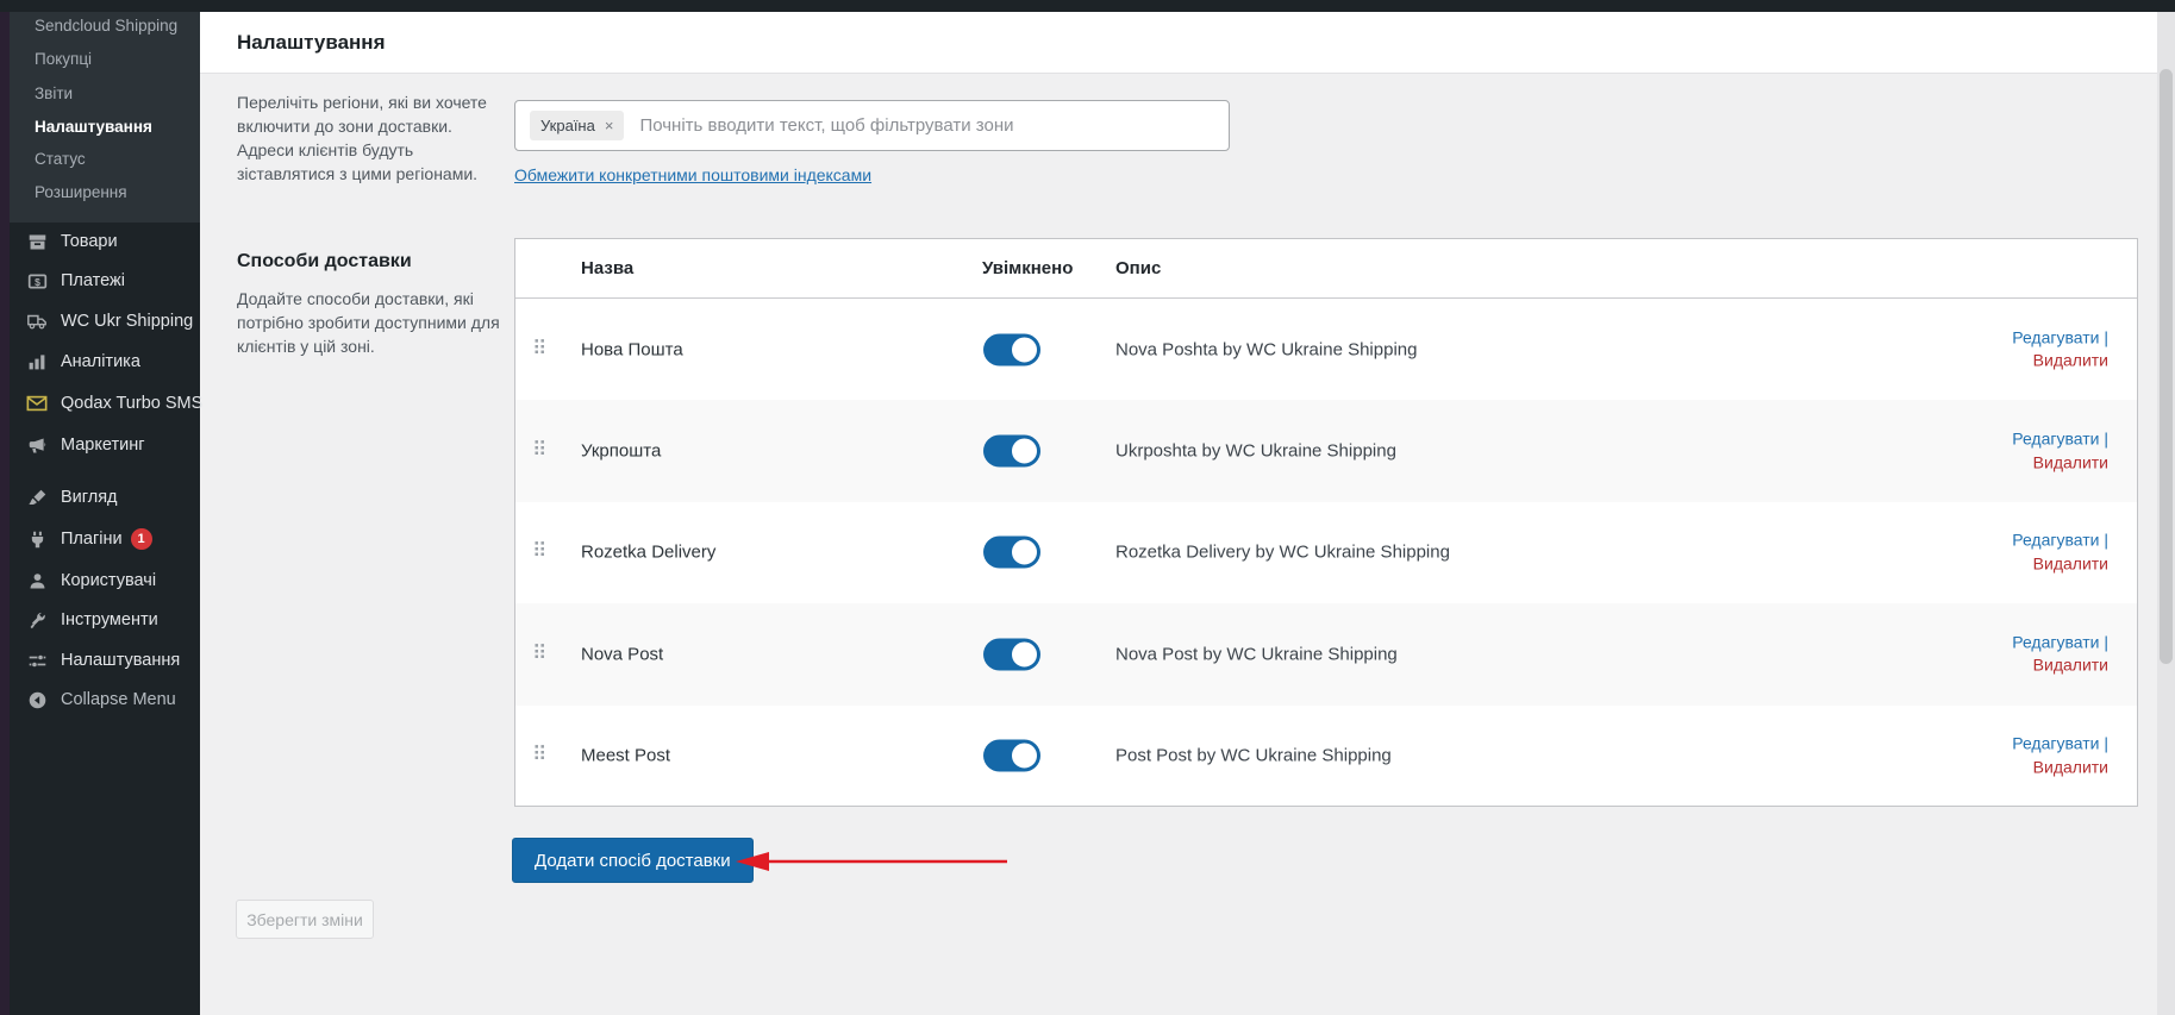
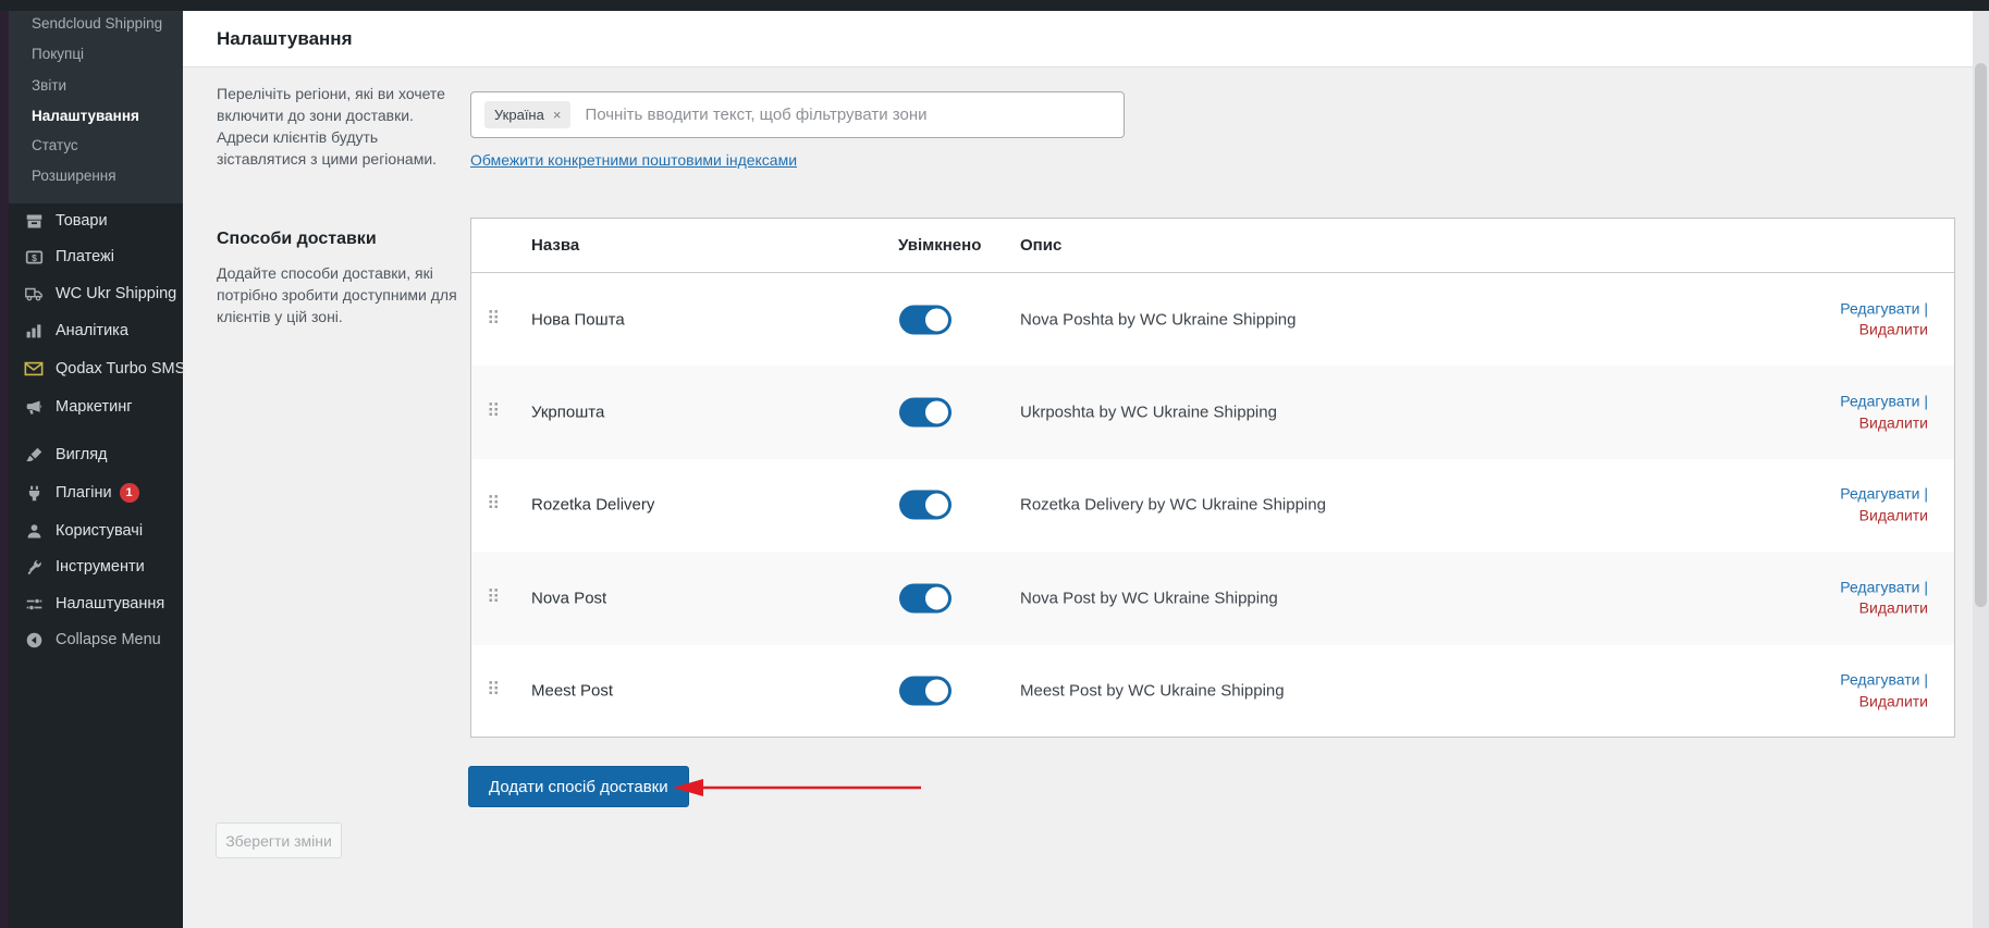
  Sendcloud Shipping
  Покупці
  Звіти
  Налаштування
  Статус
  Розширення
  Товари
  $
  Платежі
  WC Ukr Shipping
  Аналітика
  Qodax Turbo SMS
  Маркетинг
  Вигляд
  Плагіни
  1
  Користувачі
  Інструменти
  Налаштування
  Collapse Menu
  Налаштування
  Перелічіть регіони, які ви хочете включити до зони доставки. Адреси клієнтів будуть зіставлятися з цими регіонами.
  Україна
  ×
  Почніть вводити текст, щоб фільтрувати зони
  Обмежити конкретними поштовими індексами
  Способи доставки
  Додайте способи доставки, які потрібно зробити доступними для клієнтів у цій зоні.
  Назва
  Увімкнено
  Опис
  ⠿
  Нова Пошта
  Nova Poshta by WC Ukraine Shipping
  Редагувати |
  Видалити
  ⠿
  Укрпошта
  Ukrposhta by WC Ukraine Shipping
  Редагувати |
  Видалити
  ⠿
  Rozetka Delivery
  Rozetka Delivery by WC Ukraine Shipping
  Редагувати |
  Видалити
  ⠿
  Nova Post
  Nova Post by WC Ukraine Shipping
  Редагувати |
  Видалити
  ⠿
  Meest Post
- Post Post by WC Ukraine Shipping
+ Meest Post by WC Ukraine Shipping
  Редагувати |
  Видалити
  Додати спосіб доставки
  Зберегти зміни
